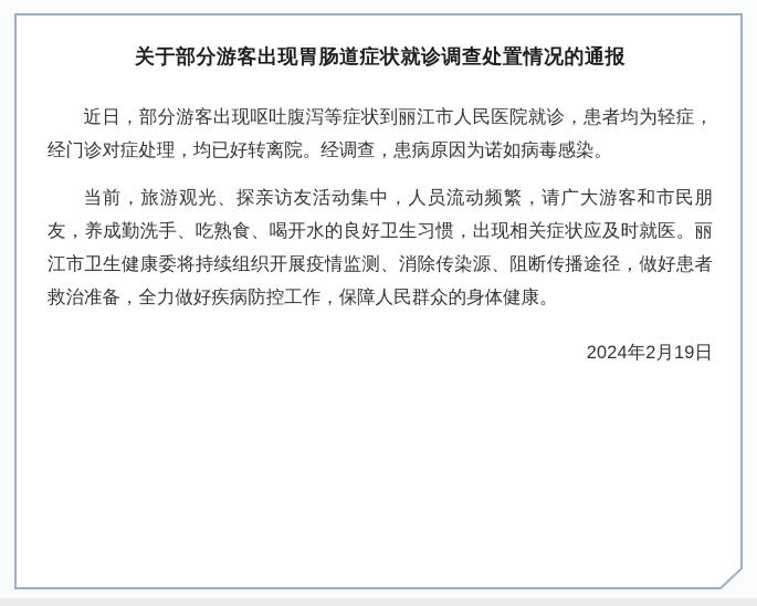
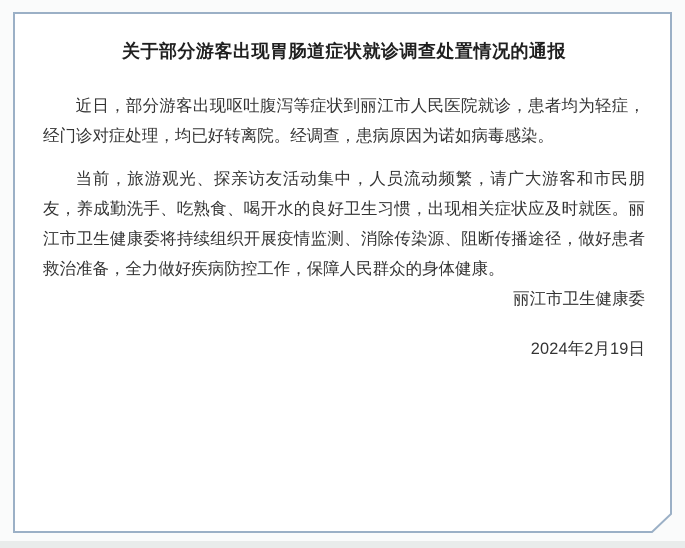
  关于部分游客出现胃肠道症状就诊调查处置情况的通报
  近日，部分游客出现呕吐腹泻等症状到丽江市人民医院就诊，患者均为轻症，经门诊对症处理，均已好转离院。经调查，患病原因为诺如病毒感染。
  当前，旅游观光、探亲访友活动集中，人员流动频繁，请广大游客和市民朋友，养成勤洗手、吃熟食、喝开水的良好卫生习惯，出现相关症状应及时就医。丽江市卫生健康委将持续组织开展疫情监测、消除传染源、阻断传播途径，做好患者救治准备，全力做好疾病防控工作，保障人民群众的身体健康。
+ 丽江市卫生健康委
  2024年2月19日
